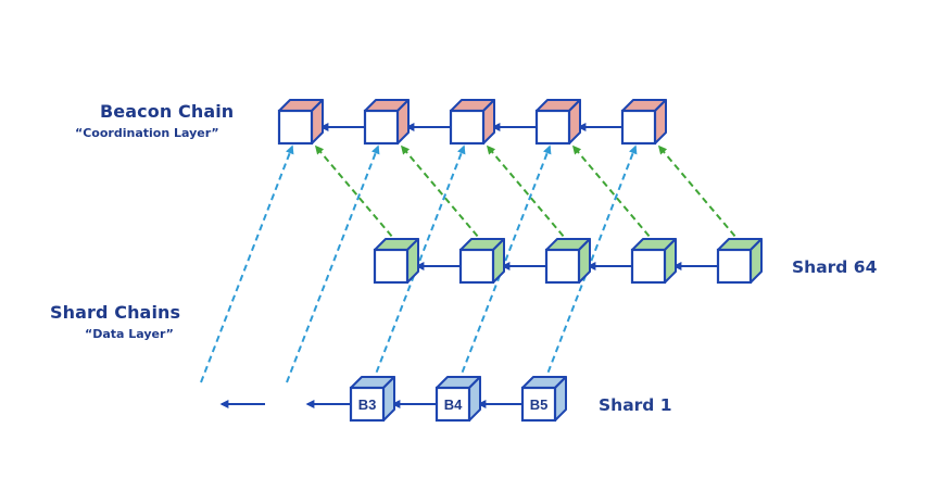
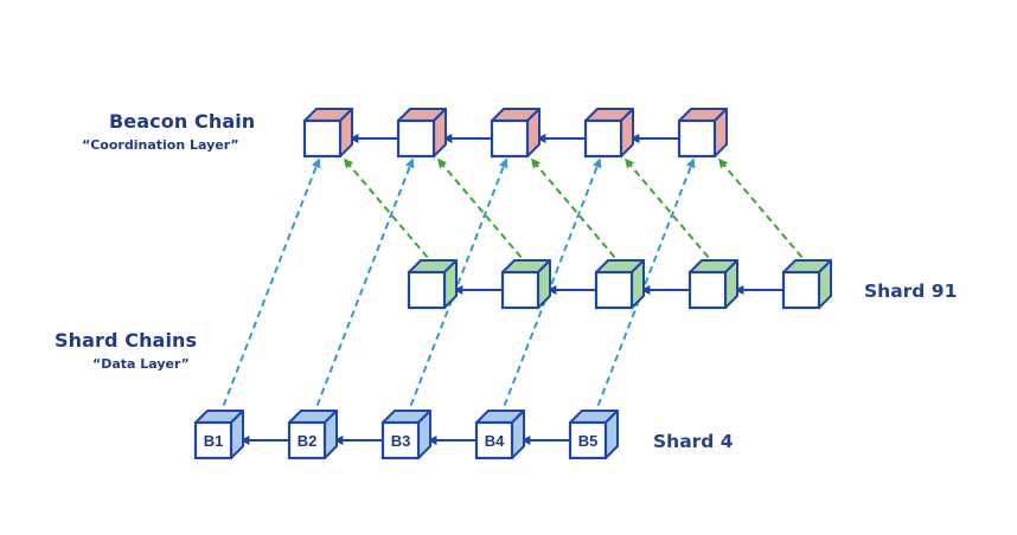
+ B1
+ B2
  B3
  B4
  B5
  Beacon Chain
  “Coordination Layer”
  Shard Chains
  “Data Layer”
- Shard 64
+ Shard 91
- Shard 1
+ Shard 4
